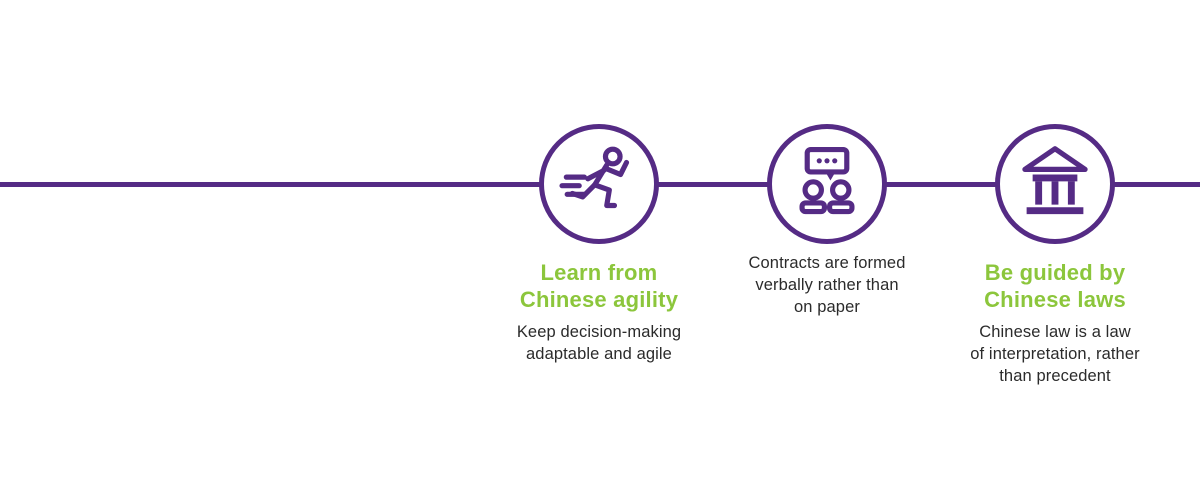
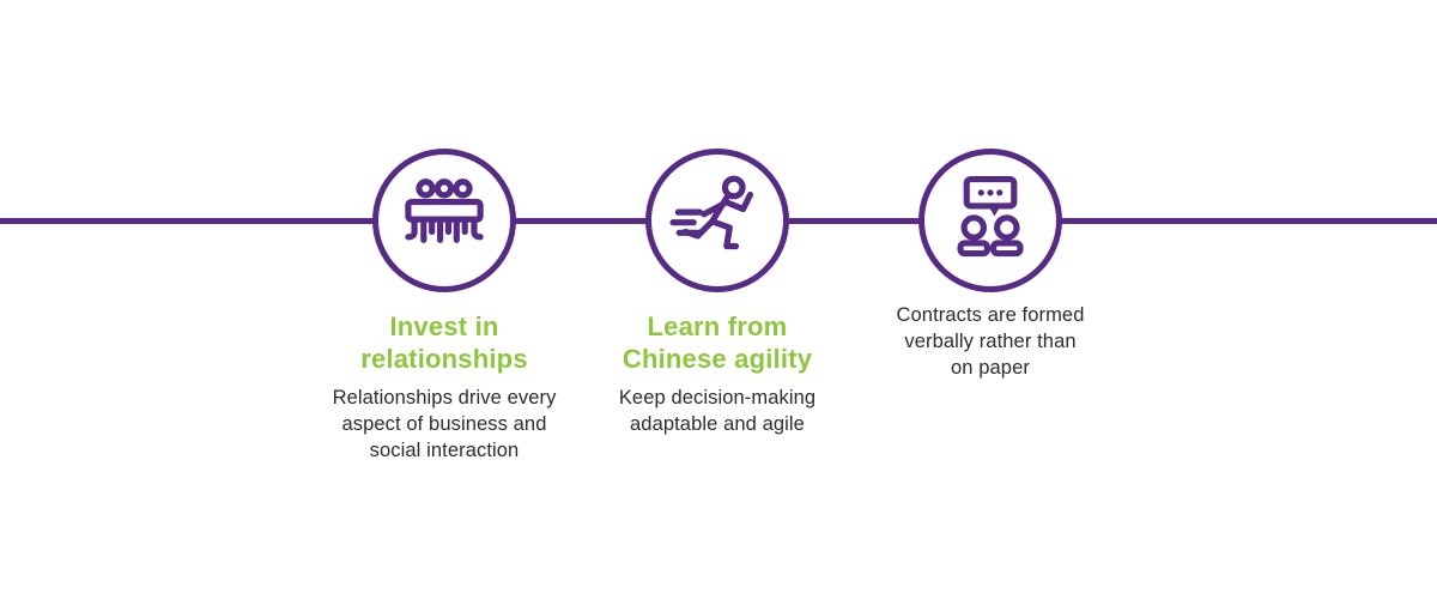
+ Invest in
+ relationships
+ Relationships drive every
+ aspect of business and
+ social interaction
  Learn from
  Chinese agility
  Keep decision-making
  adaptable and agile
  Contracts are formed
  verbally rather than
  on paper
- Be guided by
- Chinese laws
- Chinese law is a law
- of interpretation, rather
- than precedent
